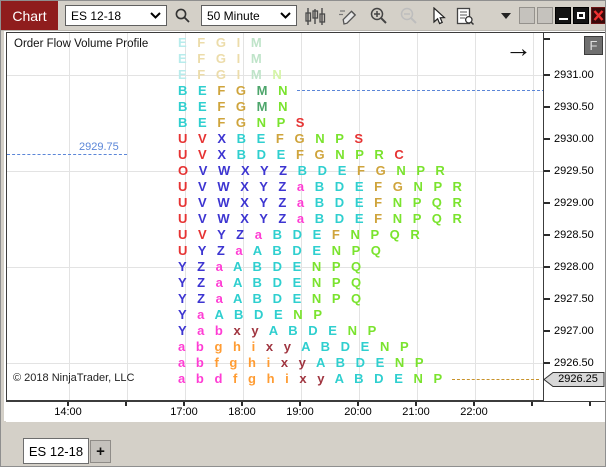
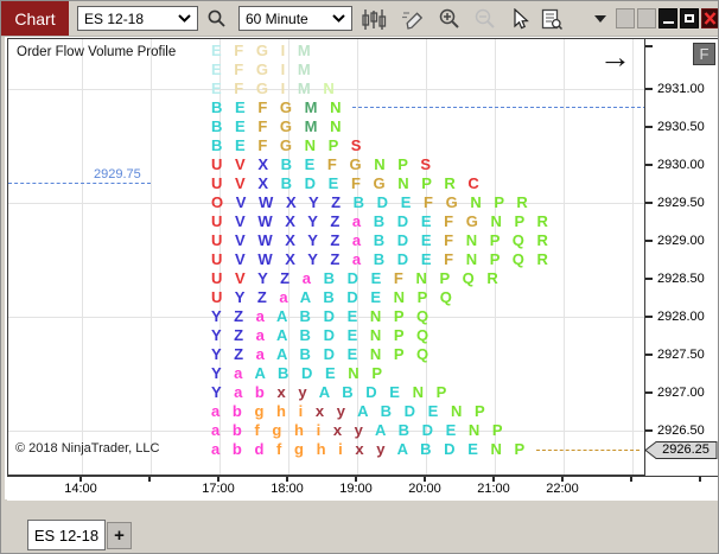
  Chart
  ES 12-18
- 50 Minute
+ 60 Minute
  Order Flow Volume Profile
  E F G I M
  E F G I M
  E F G I M N
  B E F G M N
  B E F G M N
  B E F G N P S
  U V X B E F G N P S
  U V X B D E F G N P R C
  O V W X Y Z B D E F G N P R
  U V W X Y Z a B D E F G N P R
  U V W X Y Z a B D E F N P Q R
  U V W X Y Z a B D E F N P Q R
  U V Y Z a B D E F N P Q R
  U Y Z a A B D E N P Q
  Y Z a A B D E N P Q
  Y Z a A B D E N P Q
  Y Z a A B D E N P Q
  Y a A B D E N P
  Y a b x y A B D E N P
  a b g h i x y A B D E N P
  a b f g h i x y A B D E N P
  a b d f g h i x y A B D E N P
  2929.75
  © 2018 NinjaTrader, LLC
  →
  F
  2926.25
  2931.00
  2930.50
  2930.00
  2929.50
  2929.00
  2928.50
  2928.00
  2927.50
  2927.00
  2926.50
  14:00
  17:00
  18:00
  19:00
  20:00
  21:00
  22:00
  ES 12-18
  +
